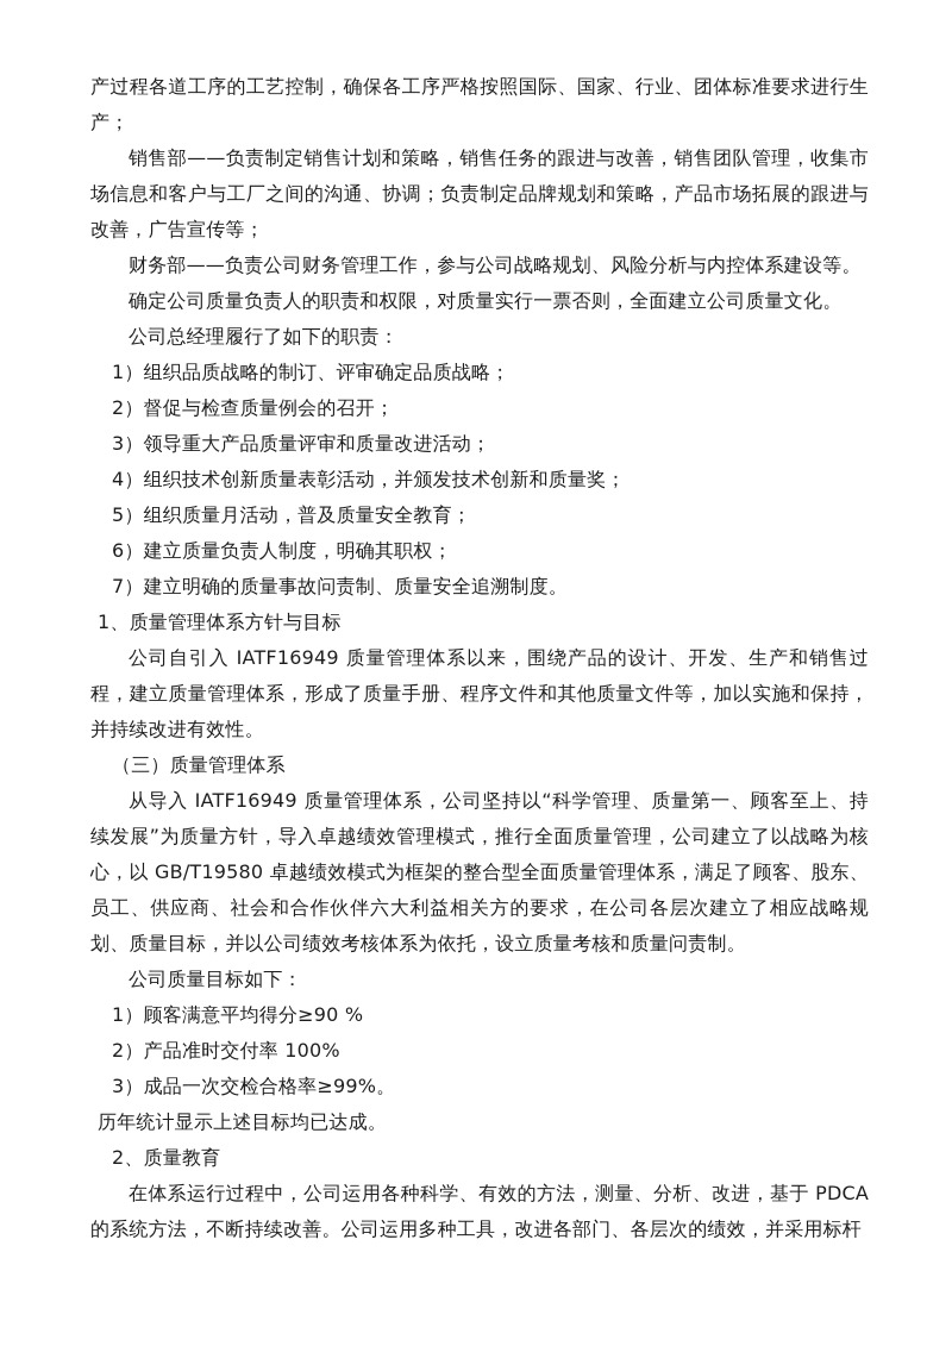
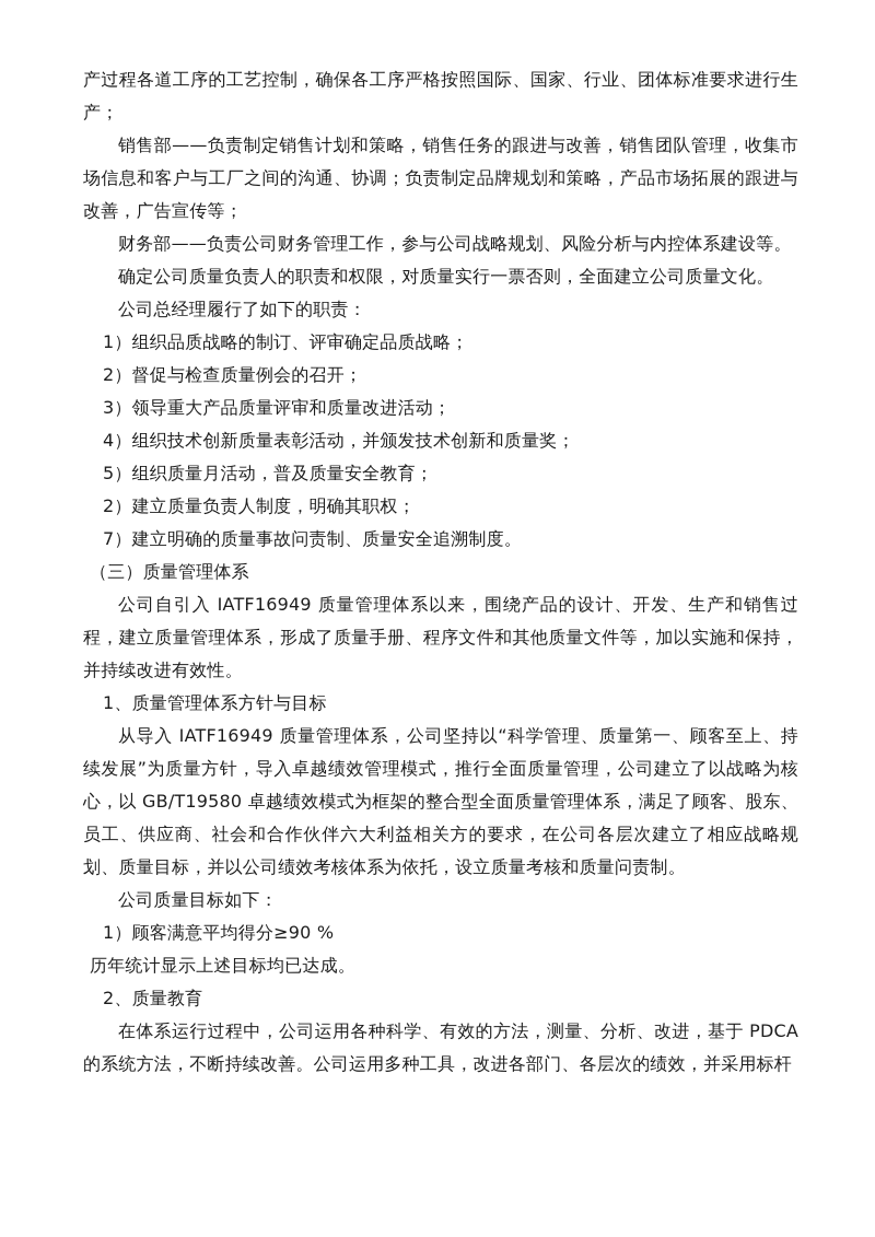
  产过程各道工序的工艺控制，确保各工序严格按照国际、国家、行业、团体标准要求进行生产；
  销售部——负责制定销售计划和策略，销售任务的跟进与改善，销售团队管理，收集市场信息和客户与工厂之间的沟通、协调；负责制定品牌规划和策略，产品市场拓展的跟进与改善，广告宣传等；
  财务部——负责公司财务管理工作，参与公司战略规划、风险分析与内控体系建设等。
  确定公司质量负责人的职责和权限，对质量实行一票否则，全面建立公司质量文化。
  公司总经理履行了如下的职责：
  1）组织品质战略的制订、评审确定品质战略；
  2）督促与检查质量例会的召开；
  3）领导重大产品质量评审和质量改进活动；
  4）组织技术创新质量表彰活动，并颁发技术创新和质量奖；
  5）组织质量月活动，普及质量安全教育；
- 6）建立质量负责人制度，明确其职权；
+ 2）建立质量负责人制度，明确其职权；
  7）建立明确的质量事故问责制、质量安全追溯制度。
- 1、质量管理体系方针与目标
+ （三）质量管理体系
  公司自引入 IATF16949 质量管理体系以来，围绕产品的设计、开发、生产和销售过程，建立质量管理体系，形成了质量手册、程序文件和其他质量文件等，加以实施和保持，并持续改进有效性。
- （三）质量管理体系
+ 1、质量管理体系方针与目标
  从导入 IATF16949 质量管理体系，公司坚持以“科学管理、质量第一、顾客至上、持续发展”为质量方针，导入卓越绩效管理模式，推行全面质量管理，公司建立了以战略为核心，以 GB/T19580 卓越绩效模式为框架的整合型全面质量管理体系，满足了顾客、股东、员工、供应商、社会和合作伙伴六大利益相关方的要求，在公司各层次建立了相应战略规划、质量目标，并以公司绩效考核体系为依托，设立质量考核和质量问责制。
  公司质量目标如下：
  1）顾客满意平均得分≥90 %
- 2）产品准时交付率 100%
- 3）成品一次交检合格率≥99%。
  历年统计显示上述目标均已达成。
  2、质量教育
  在体系运行过程中，公司运用各种科学、有效的方法，测量、分析、改进，基于 PDCA 的系统方法，不断持续改善。公司运用多种工具，改进各部门、各层次的绩效，并采用标杆
